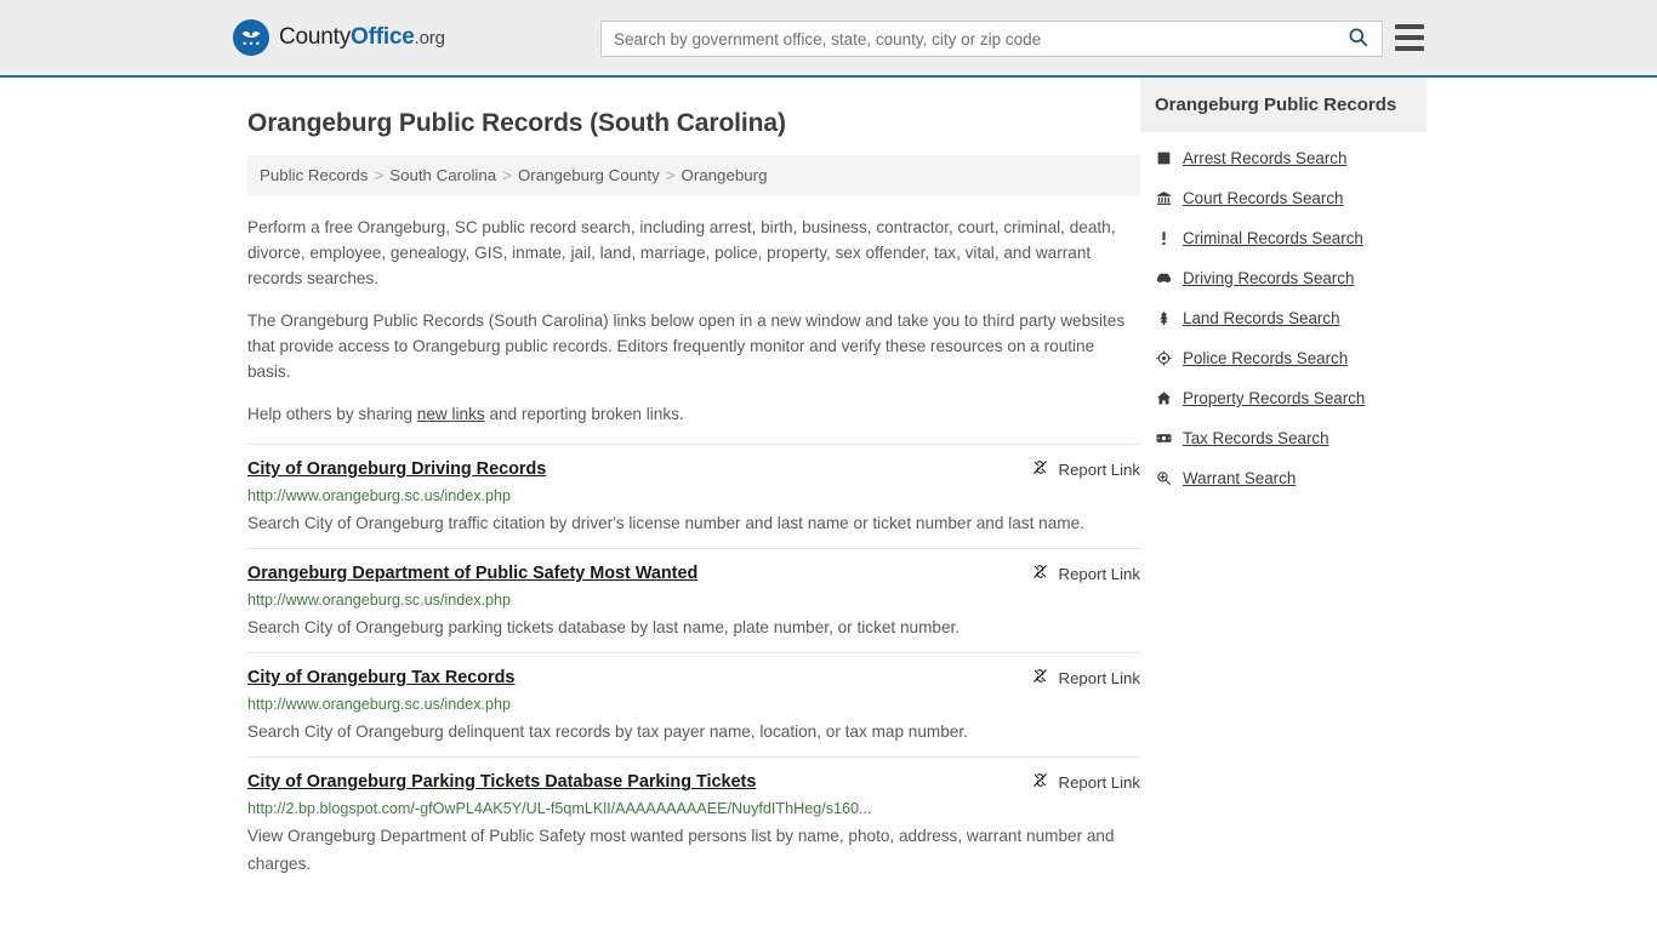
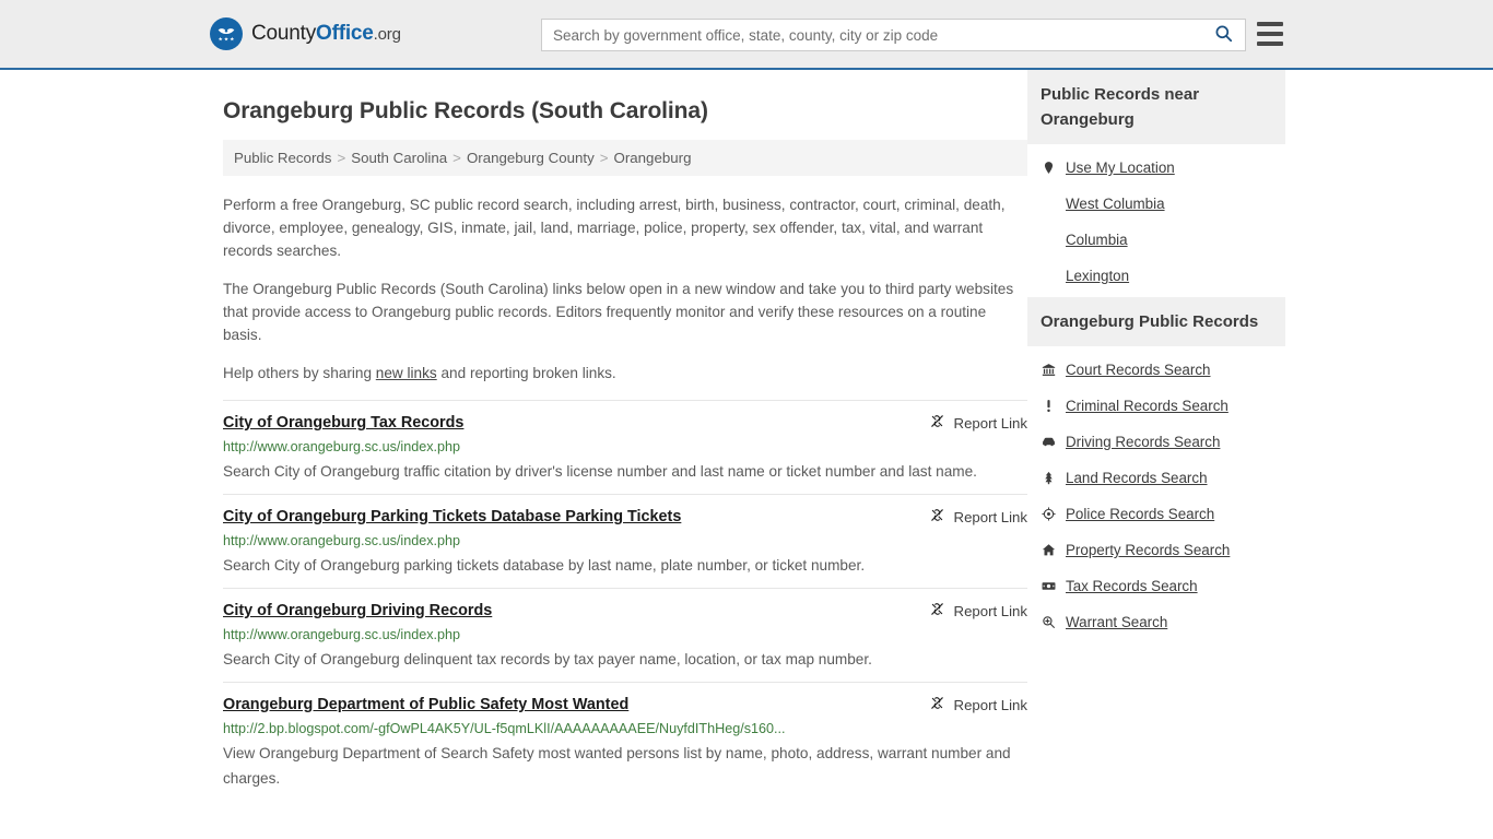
  CountyOffice.org
  Search by government office, state, county, city or zip code
  Orangeburg Public Records (South Carolina)
  Public Records > South Carolina > Orangeburg County > Orangeburg
  Perform a free Orangeburg, SC public record search, including arrest, birth, business, contractor, court, criminal, death, divorce, employee, genealogy, GIS, inmate, jail, land, marriage, police, property, sex offender, tax, vital, and warrant records searches.
  The Orangeburg Public Records (South Carolina) links below open in a new window and take you to third party websites that provide access to Orangeburg public records. Editors frequently monitor and verify these resources on a routine basis.
  Help others by sharing new links and reporting broken links.
- City of Orangeburg Driving Records
+ City of Orangeburg Tax Records
  Report Link
  http://www.orangeburg.sc.us/index.php
  Search City of Orangeburg traffic citation by driver's license number and last name or ticket number and last name.
- Orangeburg Department of Public Safety Most Wanted
+ City of Orangeburg Parking Tickets Database Parking Tickets
  Report Link
  http://www.orangeburg.sc.us/index.php
  Search City of Orangeburg parking tickets database by last name, plate number, or ticket number.
- City of Orangeburg Tax Records
+ City of Orangeburg Driving Records
  Report Link
  http://www.orangeburg.sc.us/index.php
  Search City of Orangeburg delinquent tax records by tax payer name, location, or tax map number.
- City of Orangeburg Parking Tickets Database Parking Tickets
+ Orangeburg Department of Public Safety Most Wanted
  Report Link
  http://2.bp.blogspot.com/-gfOwPL4AK5Y/UL-f5qmLKlI/AAAAAAAAAEE/NuyfdIThHeg/s160...
- View Orangeburg Department of Public Safety most wanted persons list by name, photo, address, warrant number and charges.
+ View Orangeburg Department of Search Safety most wanted persons list by name, photo, address, warrant number and charges.
+ Public Records near Orangeburg
+ Use My Location
+ West Columbia
+ Columbia
+ Lexington
  Orangeburg Public Records
- Arrest Records Search
  Court Records Search
  Criminal Records Search
  Driving Records Search
  Land Records Search
  Police Records Search
  Property Records Search
  Tax Records Search
  Warrant Search
